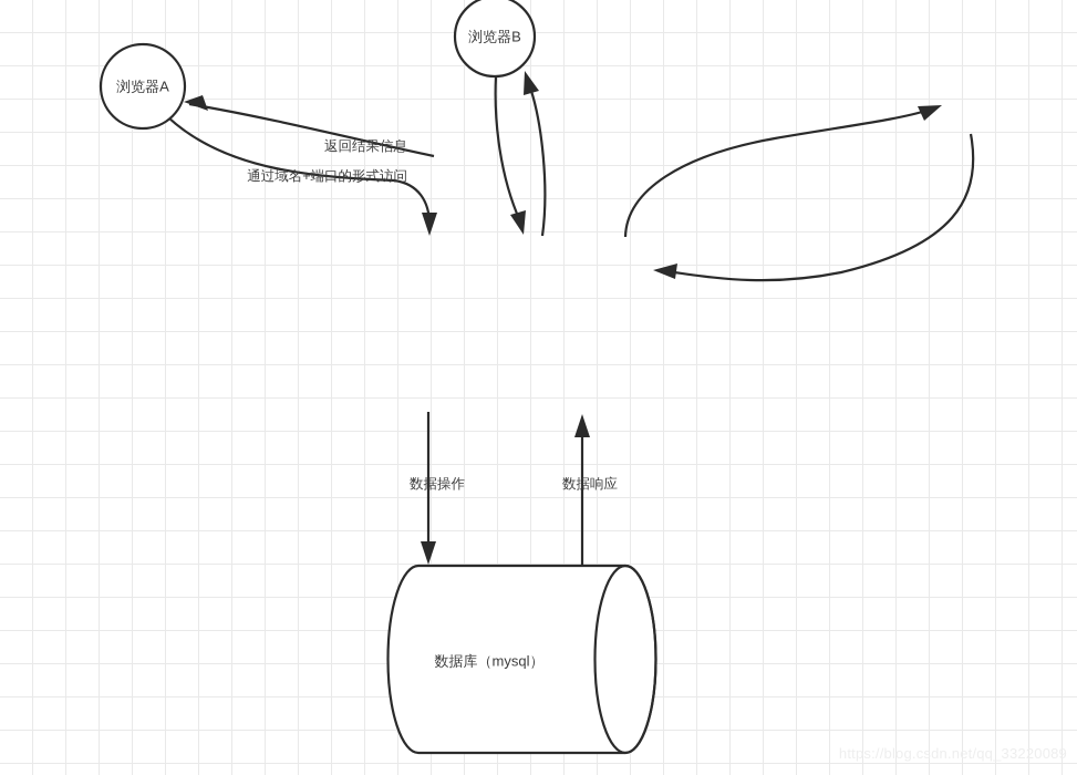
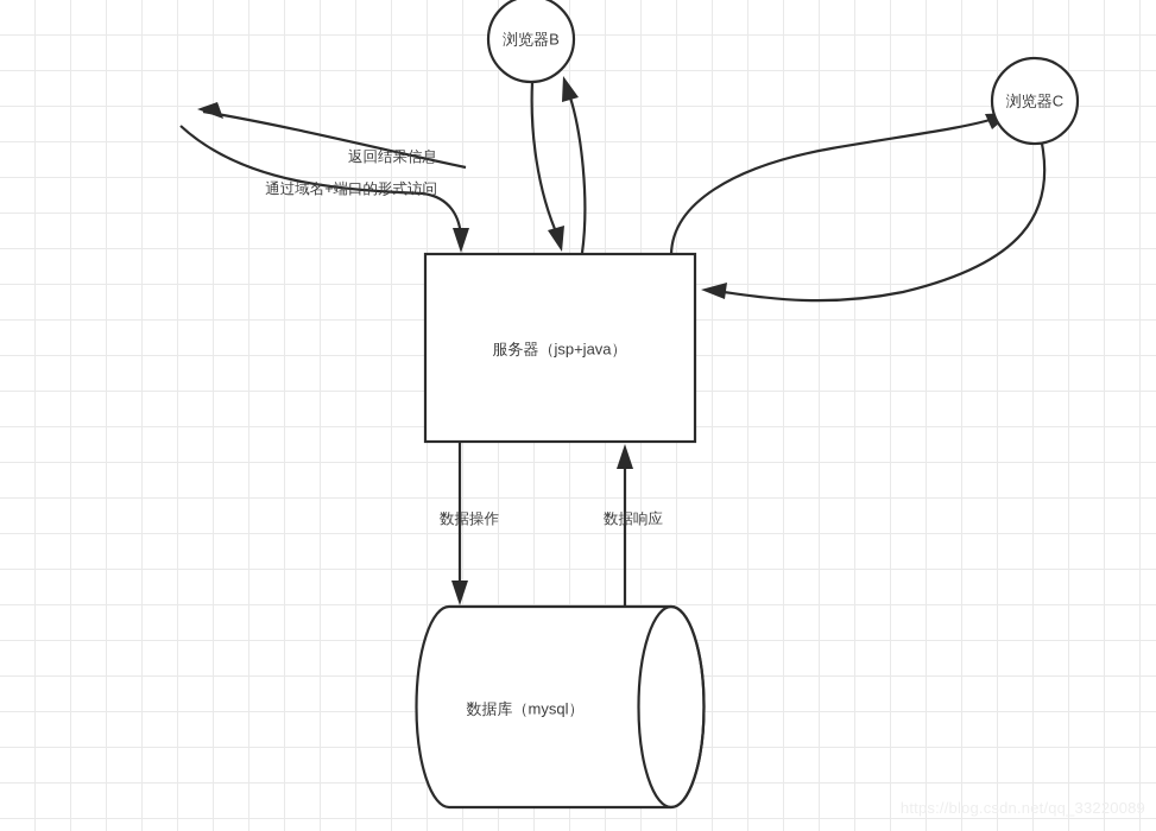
  返回结果信息
  通过域名+端口的形式访问
  数据操作
  数据响应
- 浏览器A
  浏览器B
+ 浏览器C
+ 服务器（jsp+java）
  数据库（mysql）
